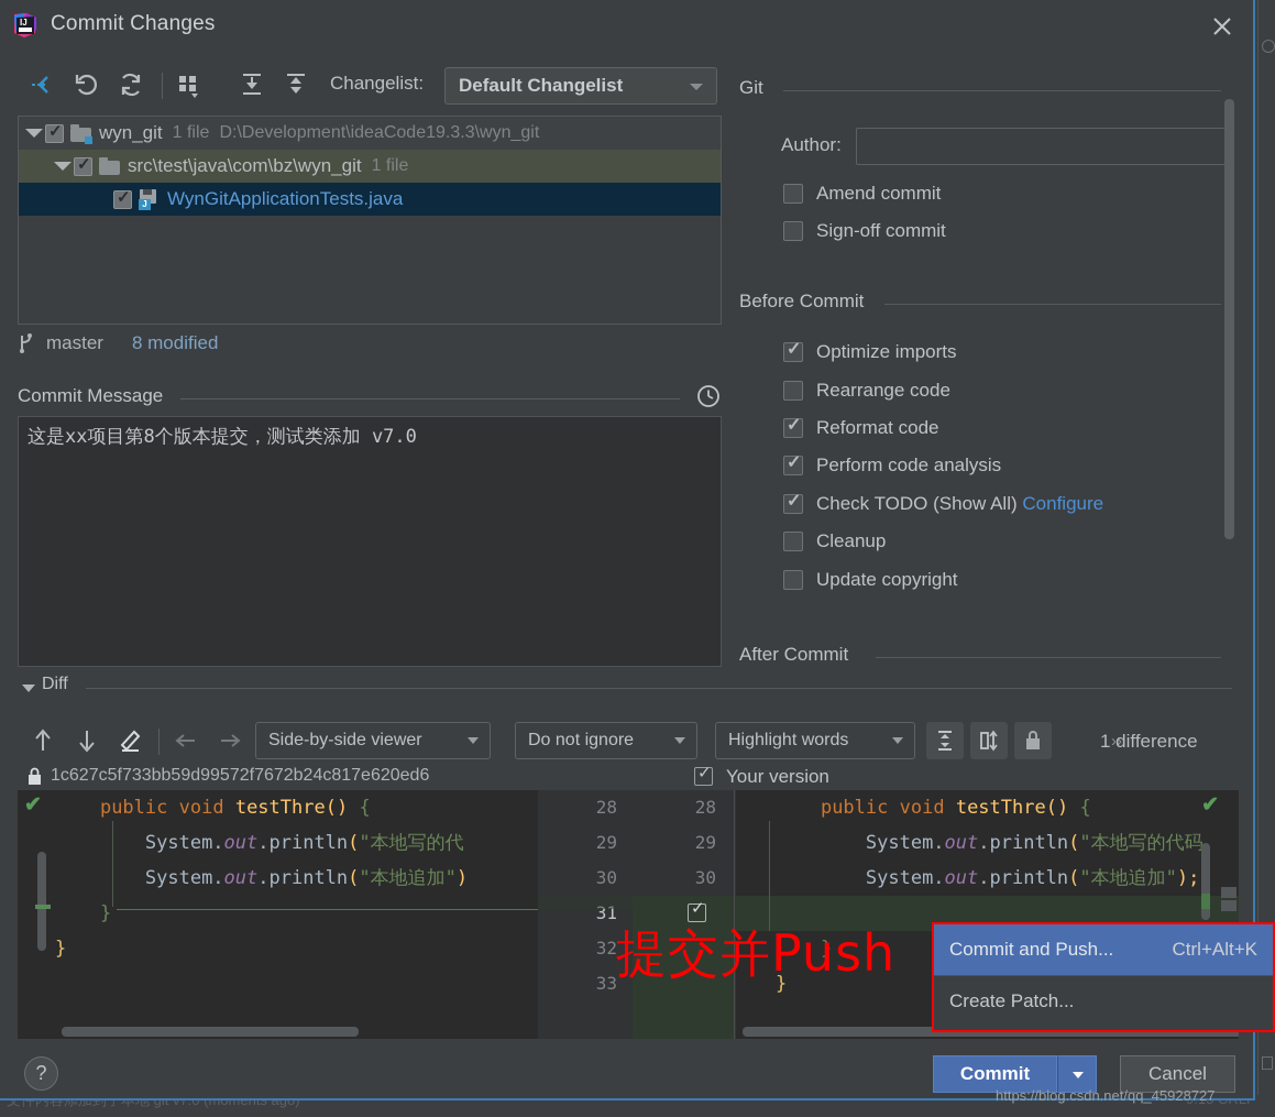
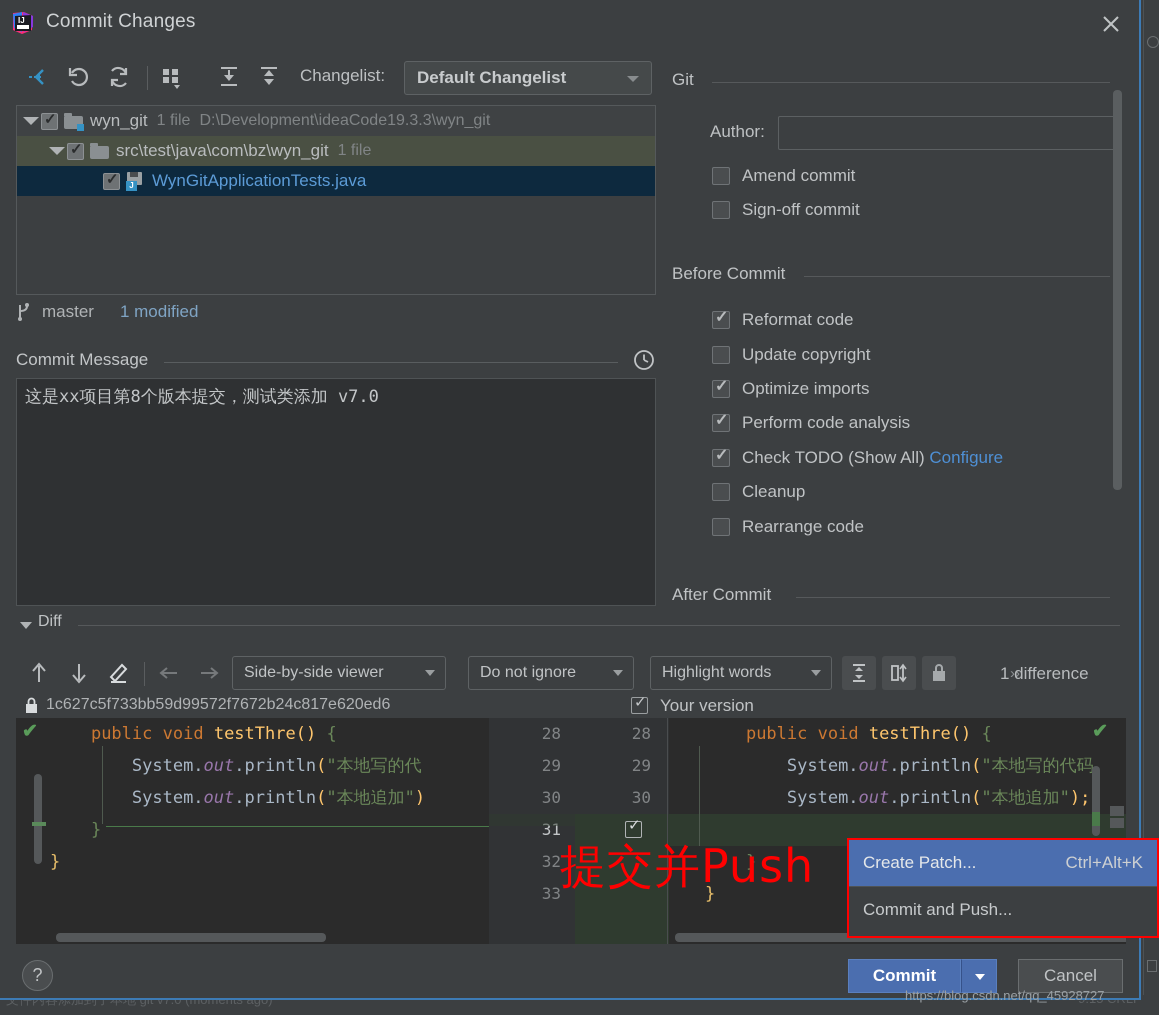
  IJ
  Commit Changes
  Changelist:
  Default Changelist
  wyn_git
  1 file
  D:\Development\ideaCode19.3.3\wyn_git
  src\test\java\com\bz\wyn_git
  1 file
  J
  WynGitApplicationTests.java
  master
- 8 modified
+ 1 modified
  Commit Message
  这是xx项目第8个版本提交，测试类添加 v7.0
  Git
  Author:
  Amend commit
  Sign-off commit
  Before Commit
- Optimize imports
+ Reformat code
- Rearrange code
+ Update copyright
- Reformat code
+ Optimize imports
  Perform code analysis
  Check TODO (Show All) Configure
  Cleanup
- Update copyright
+ Rearrange code
  After Commit
  Diff
  Side-by-side viewer
  Do not ignore
  Highlight words
  ››
  1 difference
  1c627c5f733bb59d99572f7672b24c817e620ed6
  Your version
  ✔
  public void testThre() {
  System.out.println("本地写的代
  System.out.println("本地追加")
  }
  }
  28
  29
  30
  31
  32
  33
  28
  29
  30
  public void testThre() {
  System.out.println("本地写的代码
  System.out.println("本地追加");
  }
  }
  ✔
  ?
  提交并Push
- Commit and Push...
+ Create Patch...
  Ctrl+Alt+K
- Create Patch...
+ Commit and Push...
  Commit
  Cancel
  https://blog.csdn.net/qq_45928727
